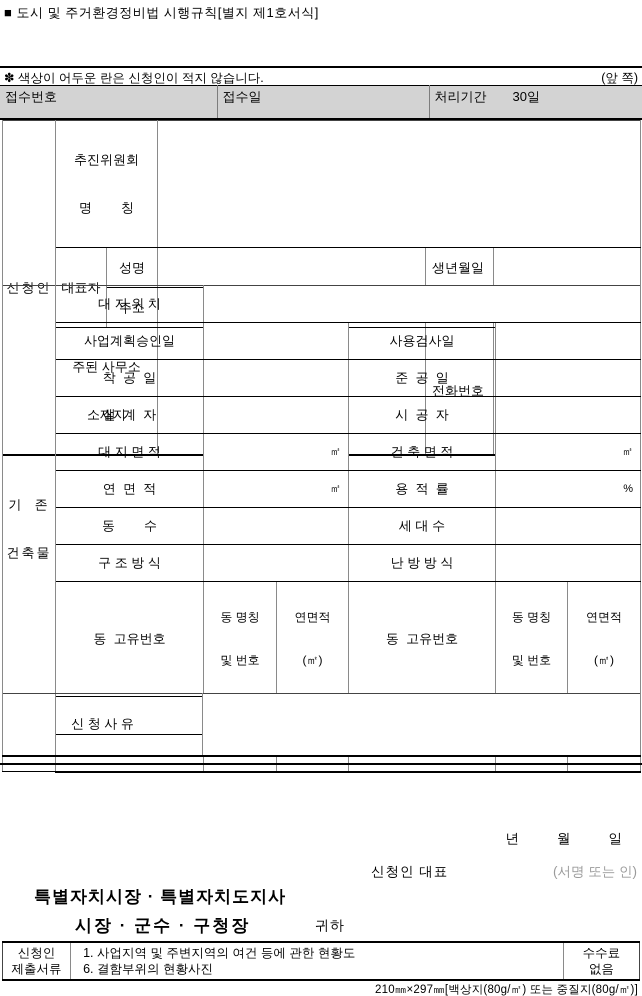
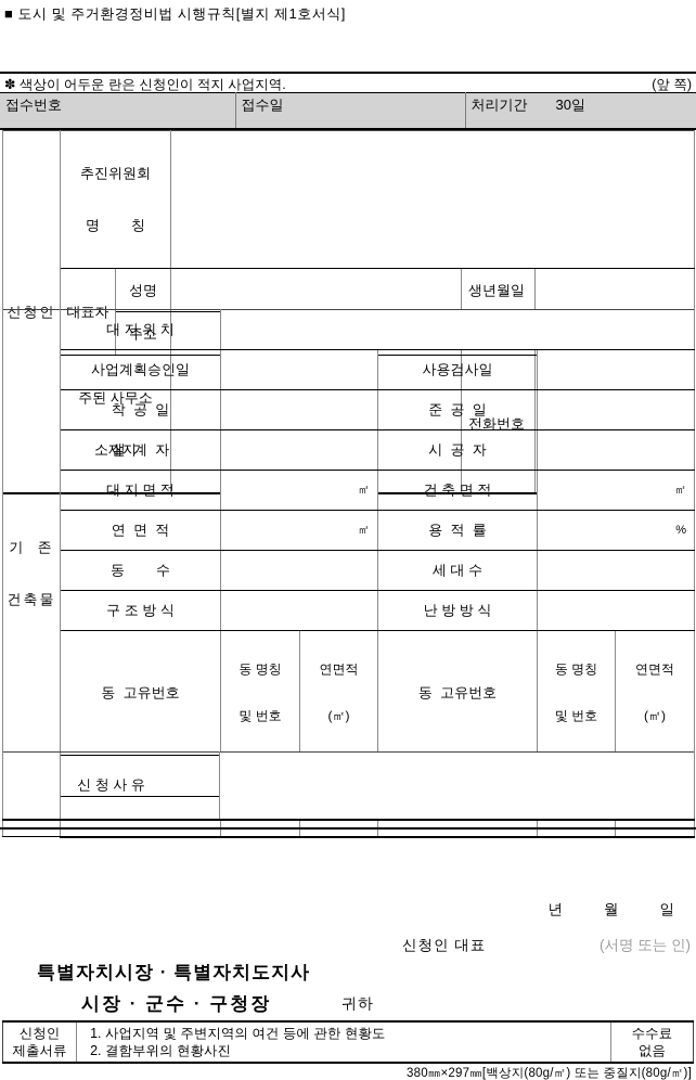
  ■ 도시 및 주거환경정비법 시행규칙[별지 제1호서식]
- ✽ 색상이 어두운 란은 신청인이 적지 않습니다.
+ ✽ 색상이 어두운 란은 신청인이 적지 사업지역.
  (앞 쪽)
  접수번호	접수일	처리기간 30일
  신청인	추진위원회 명 칭
  대표자	성명		생년월일
  주된 사무소 소재지		전화번호
  기 존 건축물	대 지 위 치
  사업계획승인일		사용검사일
  착 공 일		준 공 일
  설 계 자		시 공 자
  대 지 면 적	㎡	건 축 면 적	㎡
  연 면 적	㎡	용 적 률	%
  동 수		세 대 수
  구 조 방 식		난 방 방 식
  동 고유번호	동 명칭 및 번호	연면적 (㎡)	동 고유번호	동 명칭 및 번호	연면적 (㎡)
  신 청 사 유
  년
  월
  일
  신청인 대표
  (서명 또는 인)
  특별자치시장 · 특별자치도지사
  시장 · 군수 · 구청장 귀하
- 신청인 제출서류	1. 사업지역 및 주변지역의 여건 등에 관한 현황도 6. 결함부위의 현황사진	수수료 없음
+ 신청인 제출서류	1. 사업지역 및 주변지역의 여건 등에 관한 현황도 2. 결함부위의 현황사진	수수료 없음
- 210㎜×297㎜[백상지(80g/㎡) 또는 중질지(80g/㎡)]
+ 380㎜×297㎜[백상지(80g/㎡) 또는 중질지(80g/㎡)]
